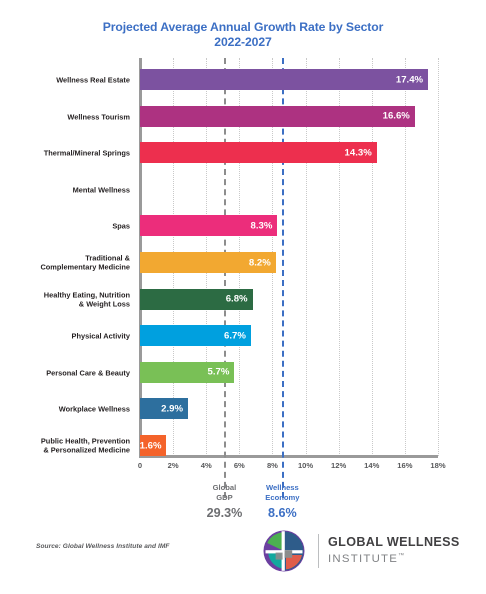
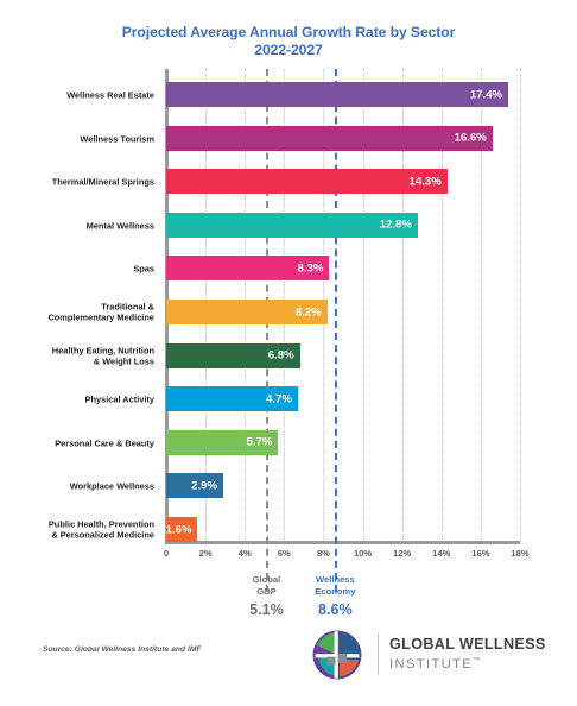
  Projected Average Annual Growth Rate by Sector
  2022-2027
  Wellness Real Estate
  17.4%
  Wellness Tourism
  16.6%
  Thermal/Mineral Springs
  14.3%
  Mental Wellness
+ 12.8%
  Spas
  8.3%
  Traditional &
  Complementary Medicine
  8.2%
  Healthy Eating, Nutrition
  & Weight Loss
  6.8%
  Physical Activity
- 6.7%
+ 4.7%
  Personal Care & Beauty
  5.7%
  Workplace Wellness
  2.9%
  Public Health, Prevention
  & Personalized Medicine
  1.6%
  0
  2%
  4%
  6%
  8%
  10%
  12%
  14%
  16%
  18%
  Global
  GDP
- 29.3%
+ 5.1%
  Wellness
  Economy
  8.6%
  GLOBAL WELLNESS
  INSTITUTE
